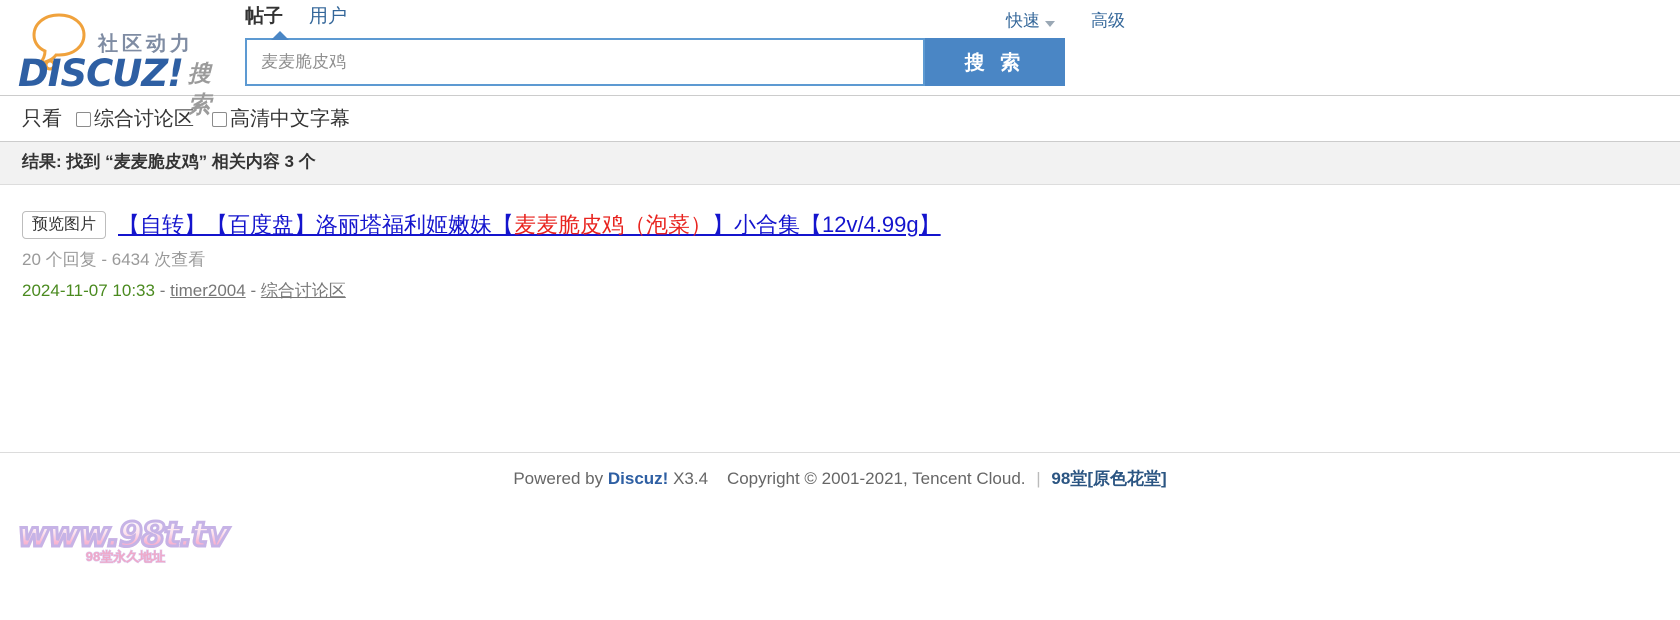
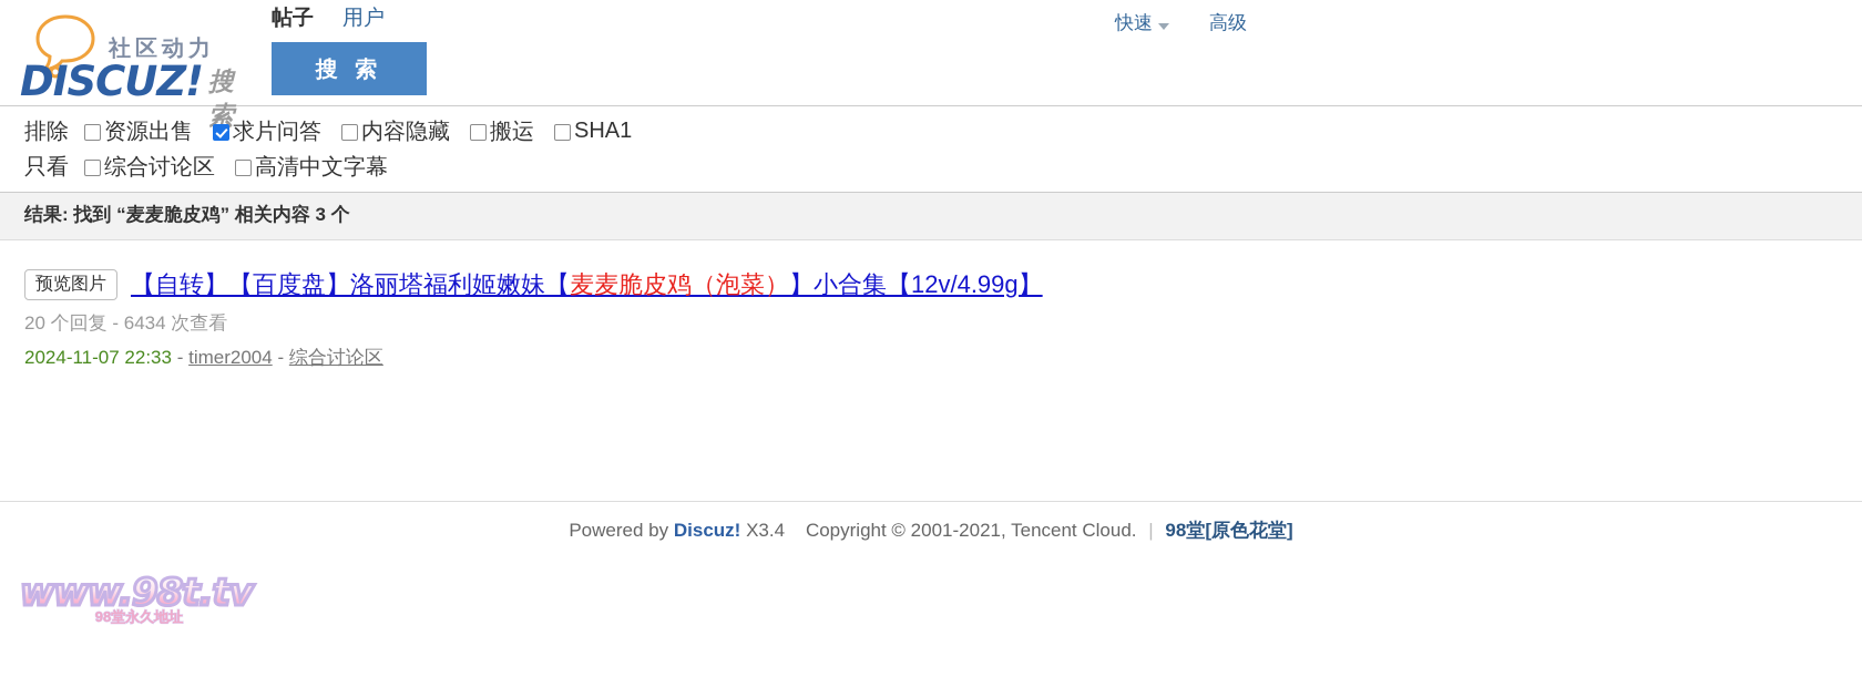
  社区动力
  DISCUZ!
  搜索
  帖子
  用户
  快速
  高级
- 麦麦脆皮鸡
  搜 索
+ 排除
+ 资源出售
+ 求片问答
+ 内容隐藏
+ 搬运
+ SHA1
  只看
  综合讨论区
  高清中文字幕
  结果: 找到 “麦麦脆皮鸡” 相关内容 3 个
  预览图片
  【自转】【百度盘】洛丽塔福利姬嫩妹【麦麦脆皮鸡（泡菜）】小合集【12v/4.99g】
  20 个回复 - 6434 次查看
- 2024-11-07 10:33 - timer2004 - 综合讨论区
+ 2024-11-07 22:33 - timer2004 - 综合讨论区
  Powered by Discuz! X3.4 Copyright © 2001-2021, Tencent Cloud. | 98堂[原色花堂]
  www.98t.tv
  98堂永久地址
